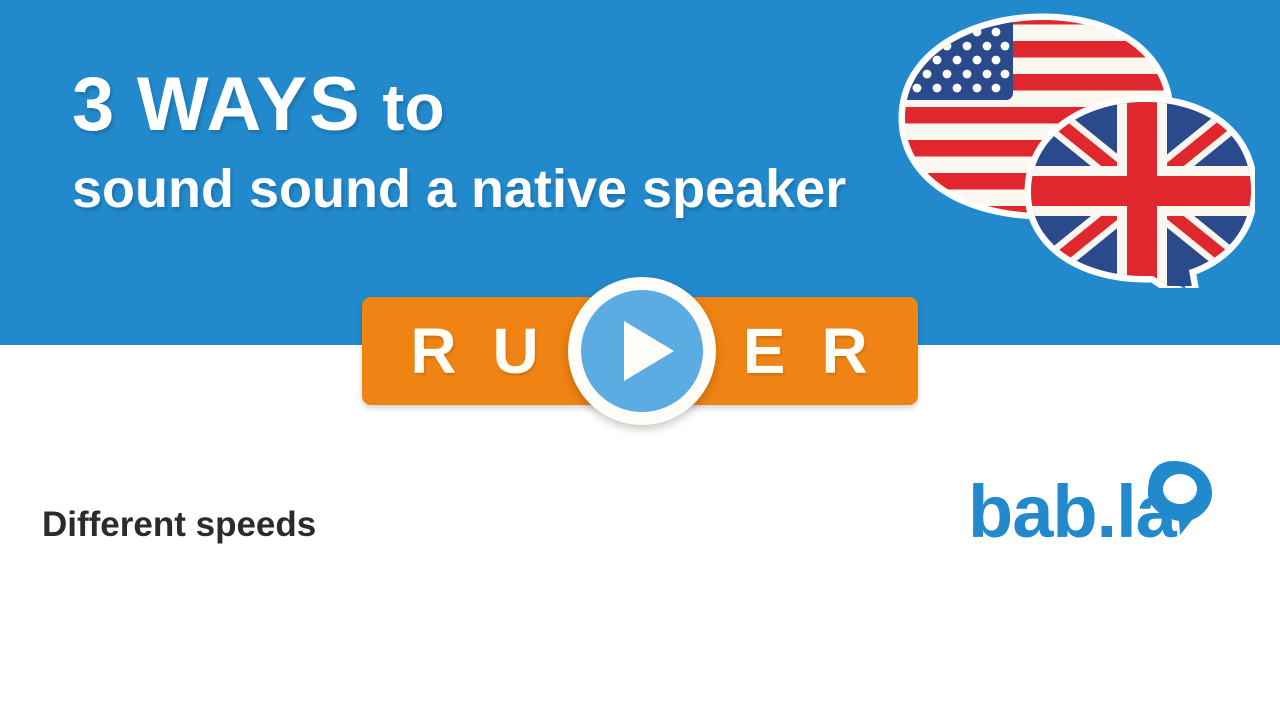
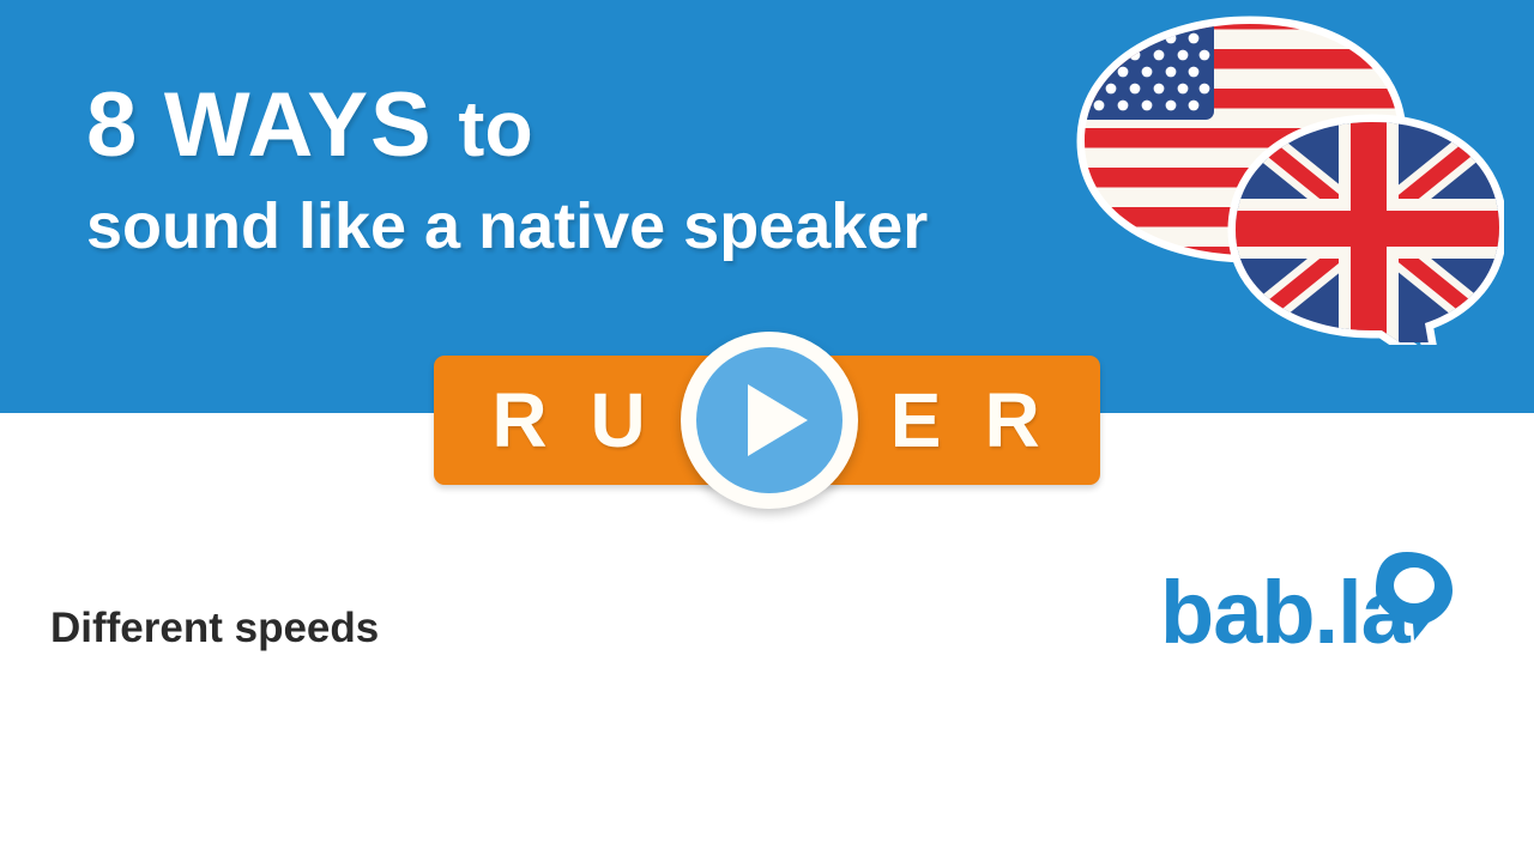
- 3 WAYS to
+ 8 WAYS to
- sound sound a native speaker
+ sound like a native speaker
  R
  U
  E
  R
  Different speeds
  bab.la
